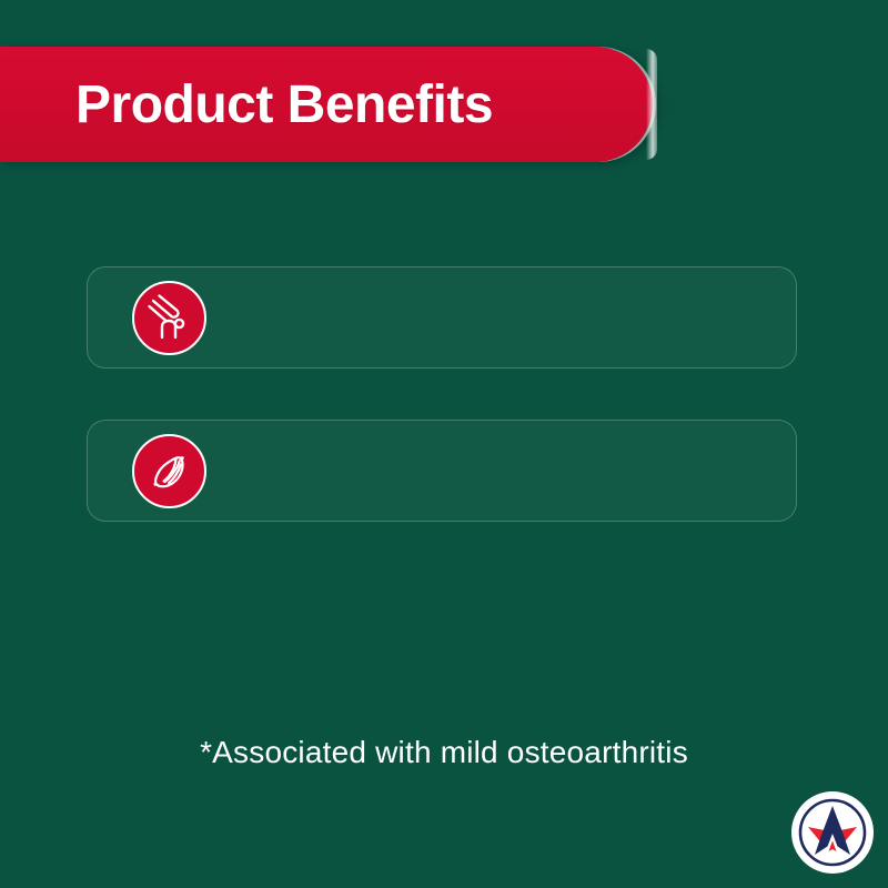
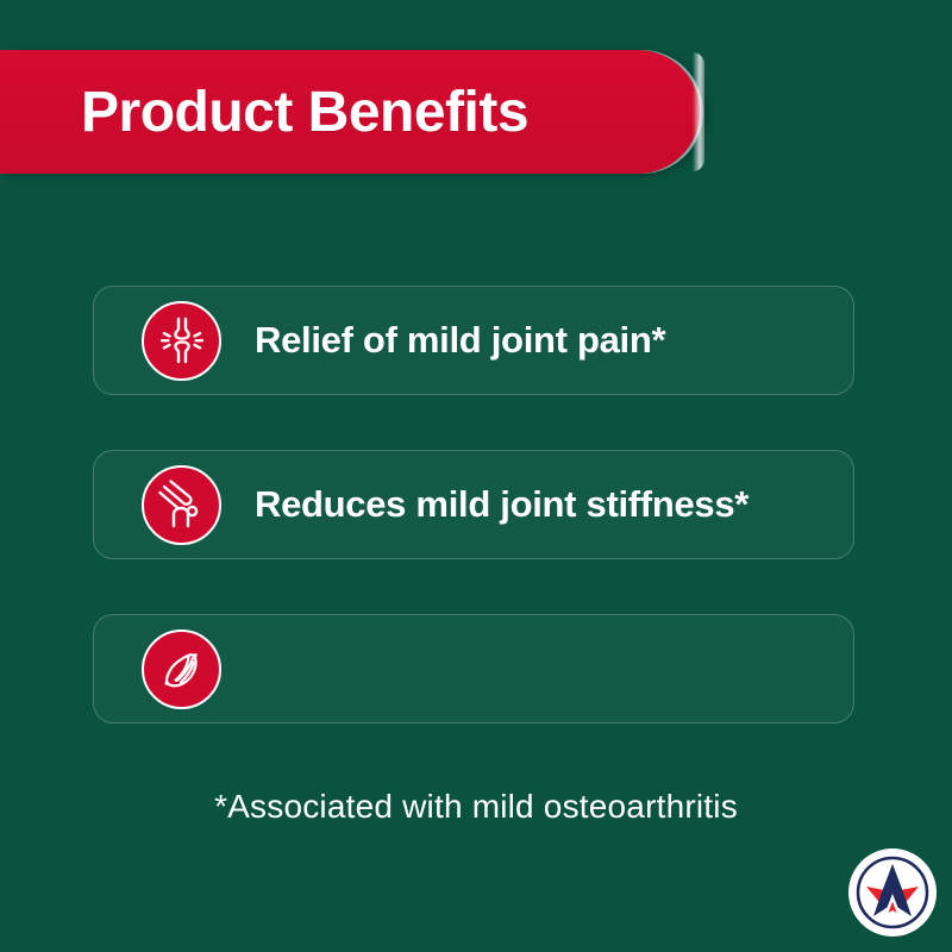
  Product Benefits
+ Relief of mild joint pain*
+ Reduces mild joint stiffness*
  *Associated with mild osteoarthritis
